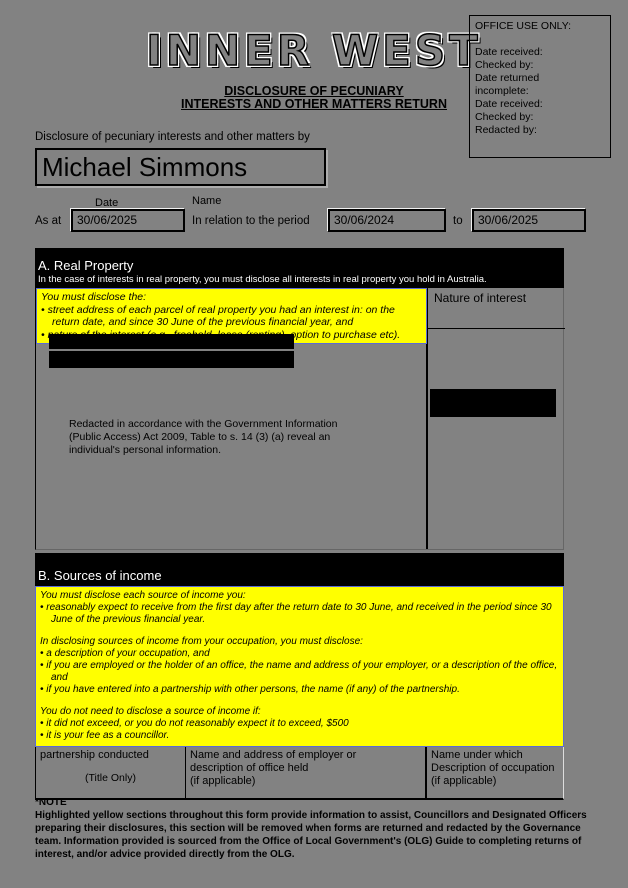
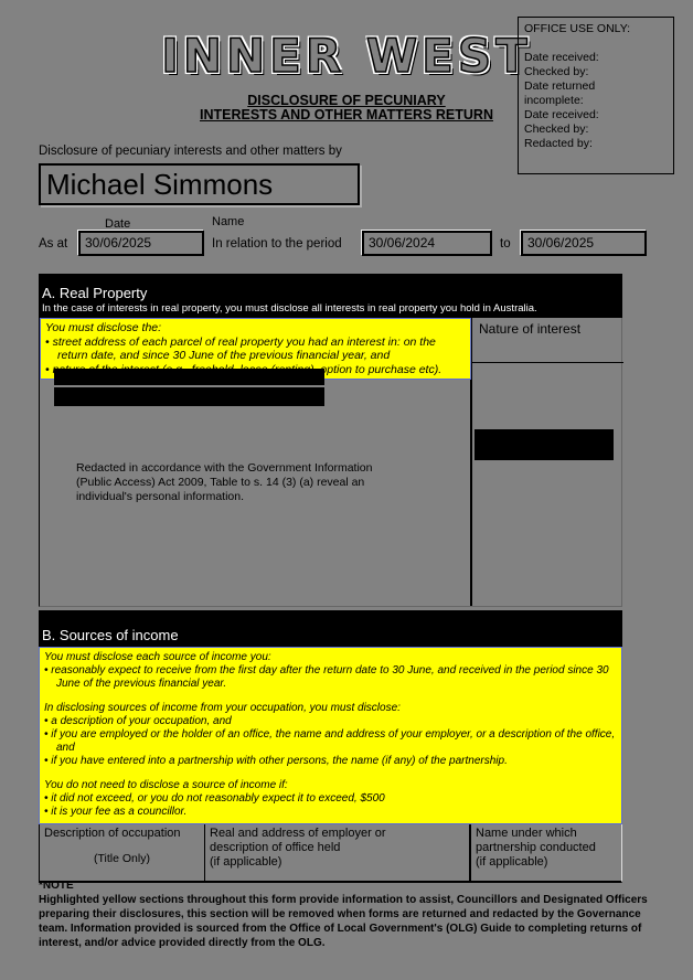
  INNER WEST
  DISCLOSURE OF PECUNIARY
  INTERESTS AND OTHER MATTERS RETURN
  OFFICE USE ONLY:
  Date received:
  Checked by:
  Date returned
  incomplete:
  Date received:
  Checked by:
  Redacted by:
  Disclosure of pecuniary interests and other matters by
  Michael Simmons
  Date
  Name
  As at
  30/06/2025
  In relation to the period
  30/06/2024
  to
  30/06/2025
  A. Real Property
  In the case of interests in real property, you must disclose all interests in real property you hold in Australia.
  You must disclose the:
  street address of each parcel of real property you had an interest in: on the return date, and since 30 June of the previous financial year, and
  Nature of interest
  Redacted in accordance with the Government Information (Public Access) Act 2009, Table to s. 14 (3) (a) reveal an individual's personal information.
  B. Sources of income
  You must disclose each source of income you:
  reasonably expect to receive from the first day after the return date to 30 June, and received in the period since 30 June of the previous financial year.
  In disclosing sources of income from your occupation, you must disclose:
  a description of your occupation, and
  if you are employed or the holder of an office, the name and address of your employer, or a description of the office, and
  if you have entered into a partnership with other persons, the name (if any) of the partnership.
  You do not need to disclose a source of income if:
  it did not exceed, or you do not reasonably expect it to exceed, $500
  it is your fee as a councillor.
- partnership conducted
+ Description of occupation
  (Title Only)
- Name and address of employer or
+ Real and address of employer or
  description of office held
  (if applicable)
  Name under which
- Description of occupation
+ partnership conducted
  (if applicable)
  *NOTE
  Highlighted yellow sections throughout this form provide information to assist, Councillors and Designated Officers preparing their disclosures, this section will be removed when forms are returned and redacted by the Governance team. Information provided is sourced from the Office of Local Government's (OLG) Guide to completing returns of interest, and/or advice provided directly from the OLG.
